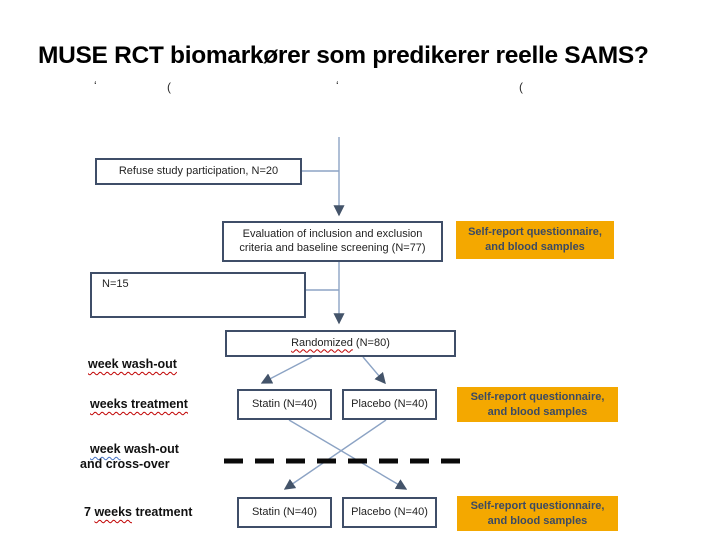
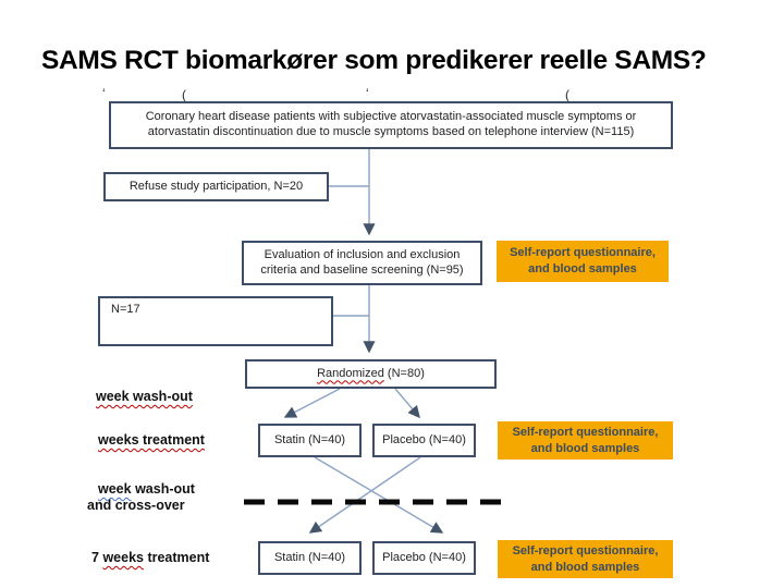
- MUSE RCT biomarkører som predikerer reelle SAMS?
+ SAMS RCT biomarkører som predikerer reelle SAMS?
  ʻ
  (
  ʻ
  (
+ Coronary heart disease patients with subjective atorvastatin-associated muscle symptoms or atorvastatin discontinuation due to muscle symptoms based on telephone interview (N=115)
  Refuse study participation, N=20
- Evaluation of inclusion and exclusion criteria and baseline screening (N=77)
+ Evaluation of inclusion and exclusion criteria and baseline screening (N=95)
  Self-report questionnaire,
  and blood samples
- N=15
+ N=17
  Randomized (N=80)
  week wash-out
  weeks treatment
  week wash-out
  and cross-over
  7 weeks treatment
  Statin (N=40)
  Placebo (N=40)
  Self-report questionnaire,
  and blood samples
  Statin (N=40)
  Placebo (N=40)
  Self-report questionnaire,
  and blood samples
